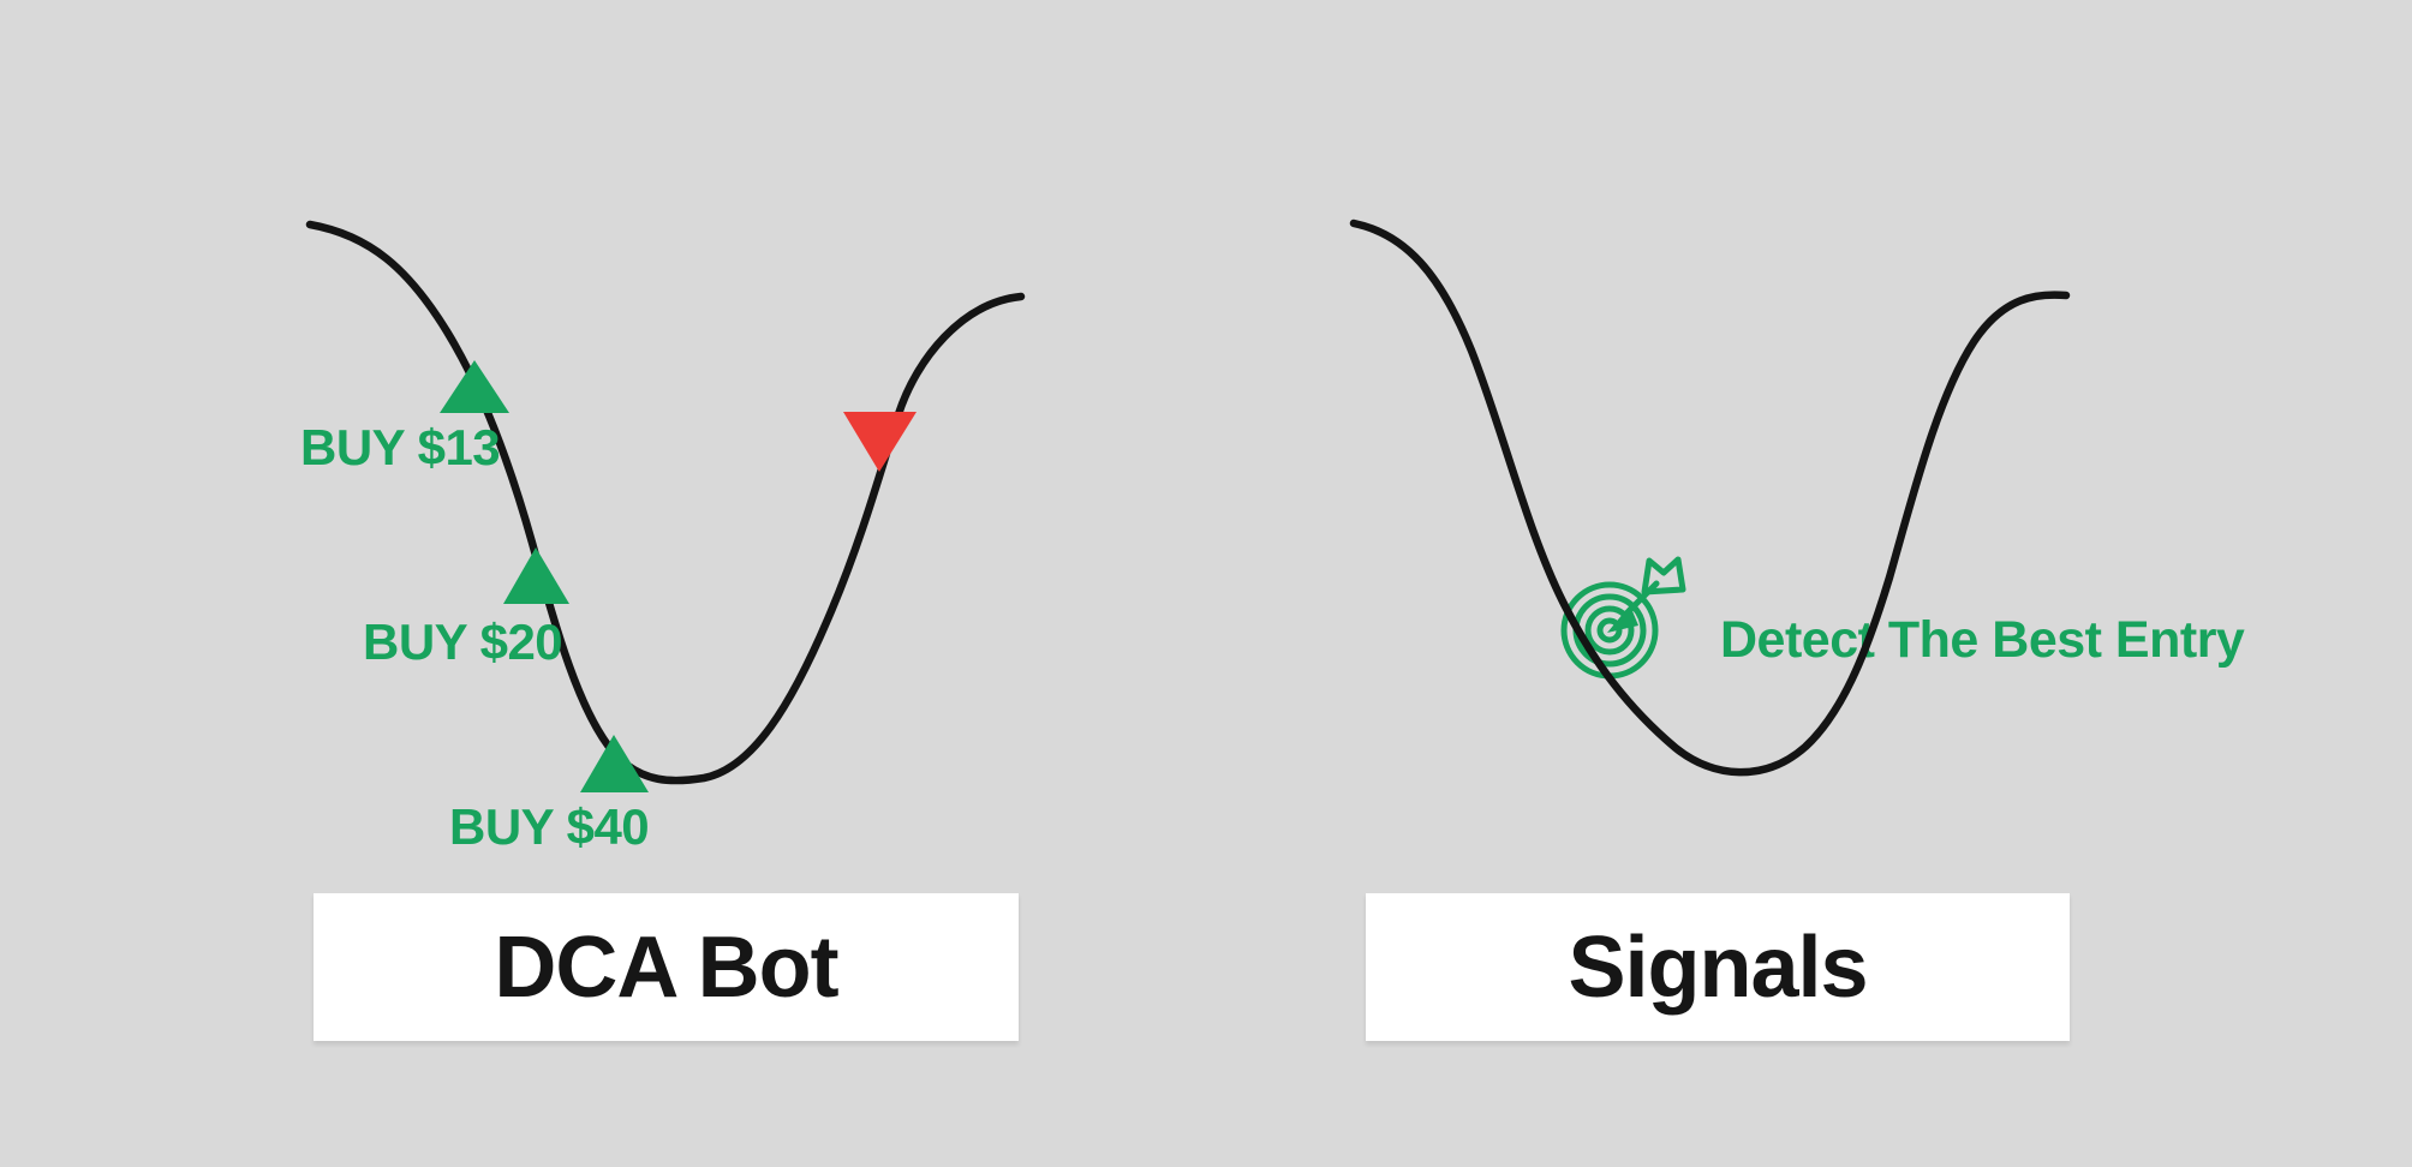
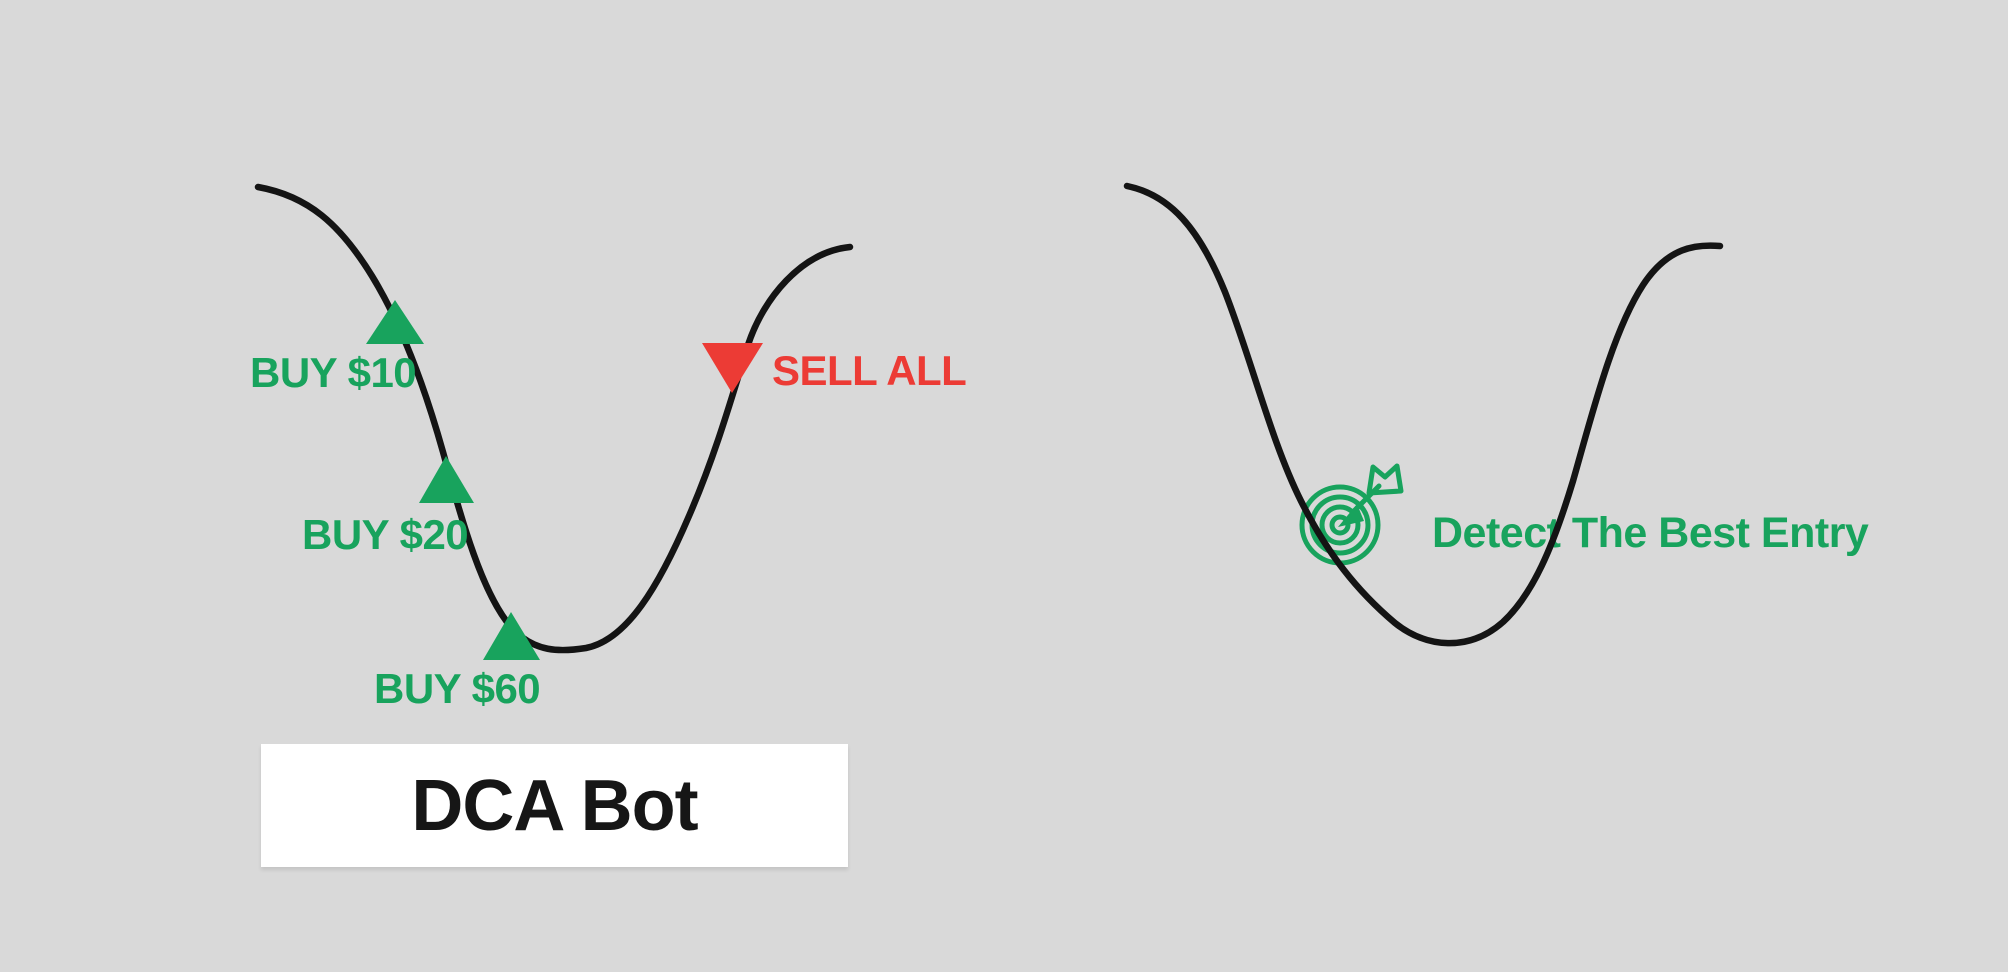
  Detec The Best Entry
- BUY $13
+ BUY $10
  BUY $20
- BUY $40
+ BUY $60
+ SELL ALL
  DCA Bot
- Signals
